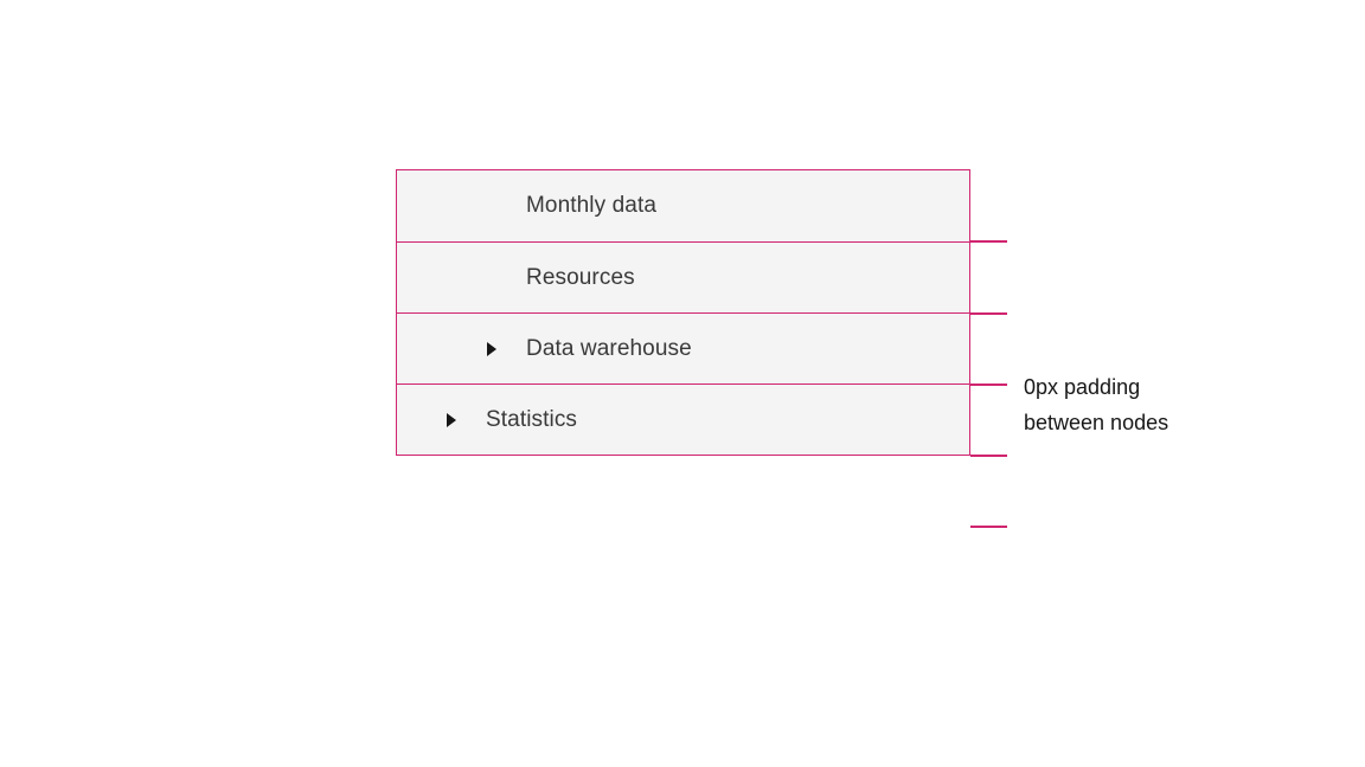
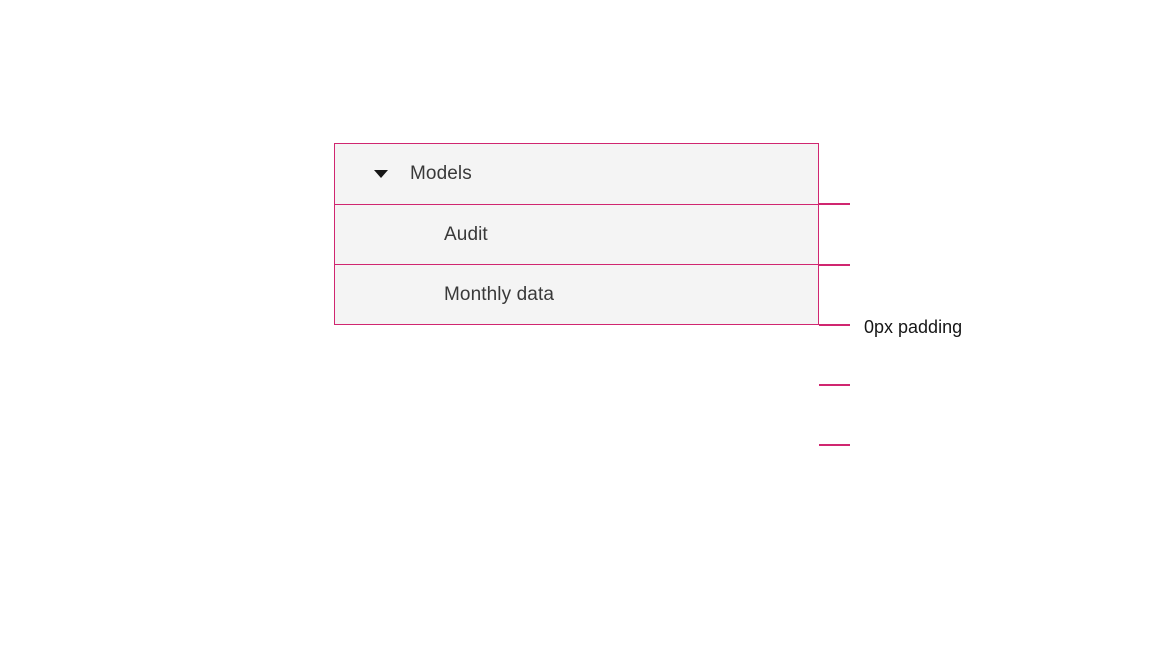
+ Models
+ Audit
  Monthly data
- Resources
- Data warehouse
- Statistics
  0px padding
- between nodes
